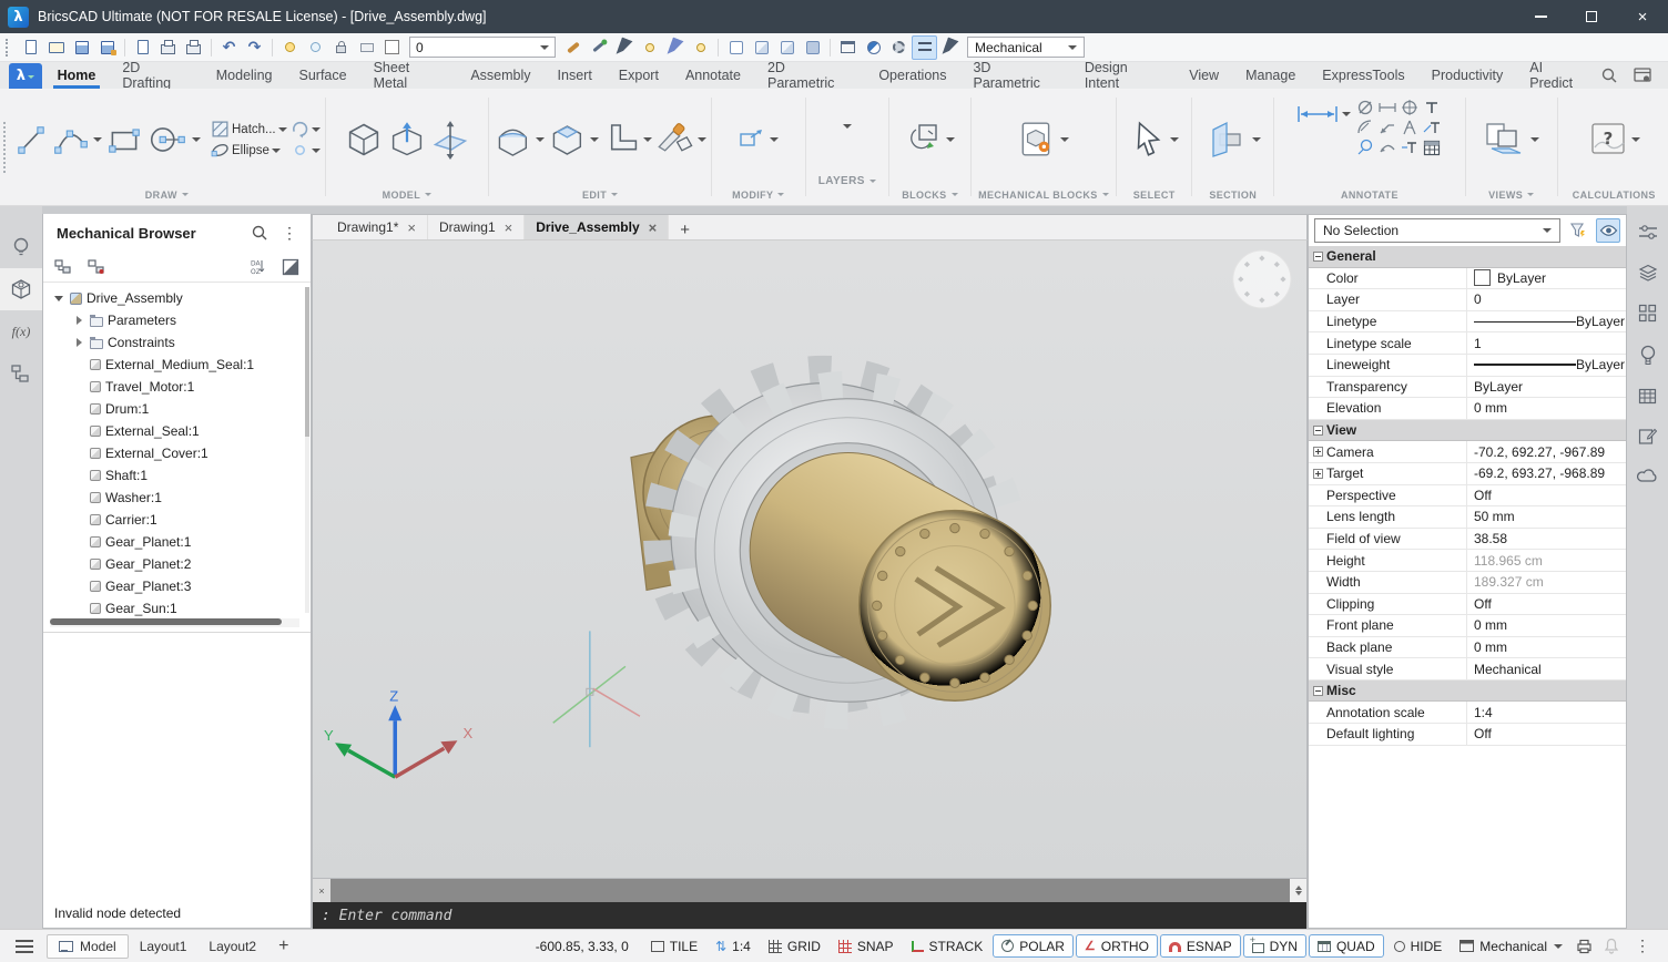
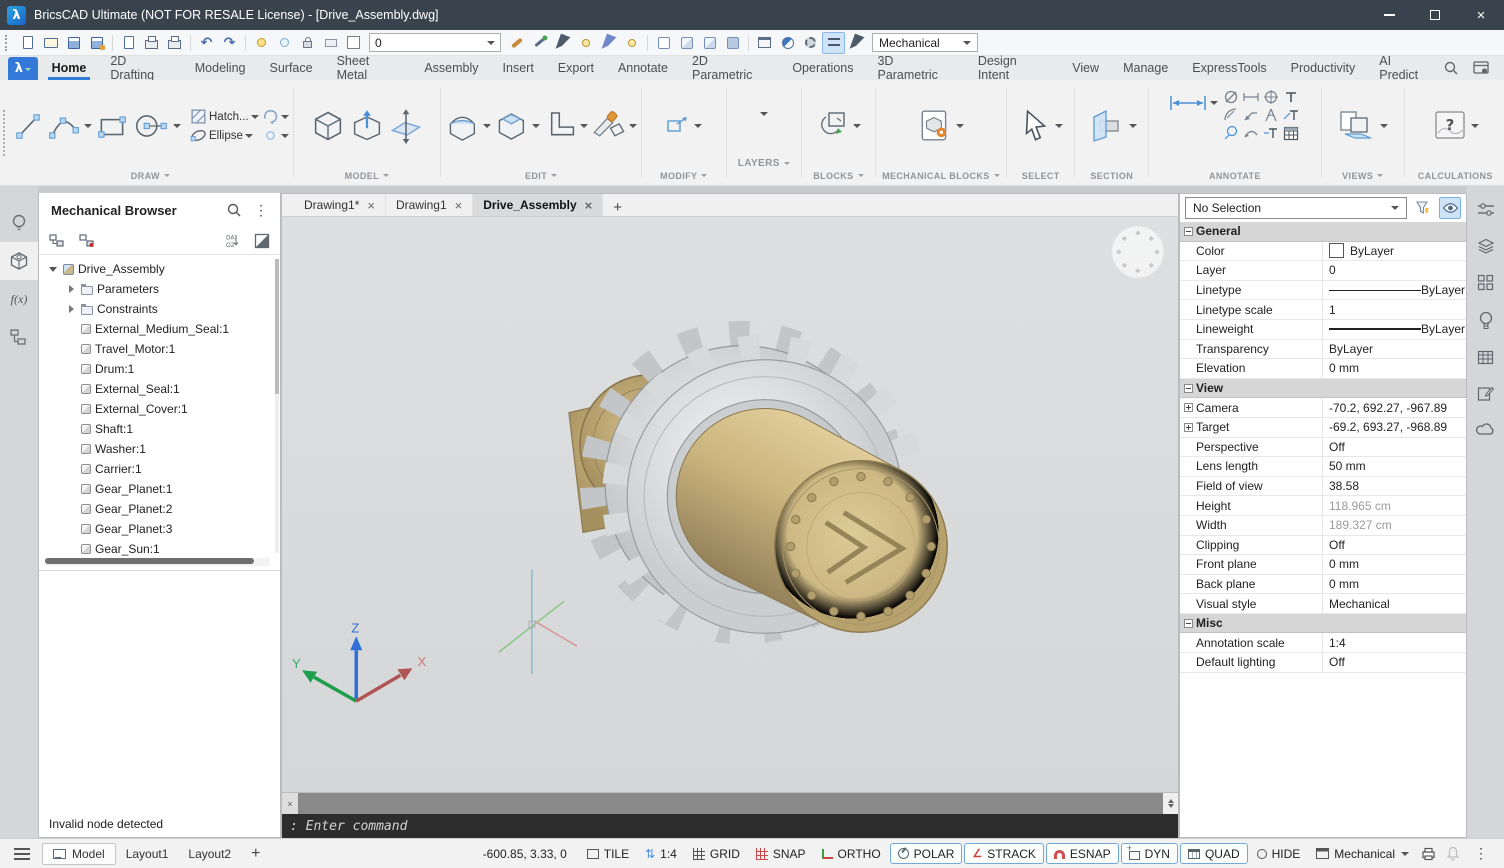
  λ
  BricsCAD Ultimate (NOT FOR RESALE License) - [Drive_Assembly.dwg]
  ×
  0
  Mechanical
  λ
  Home
  2D Drafting
  Modeling
  Surface
  Sheet Metal
  Assembly
  Insert
  Export
  Annotate
  2D Parametric
  Operations
  3D Parametric
  Design Intent
  View
  Manage
  ExpressTools
  Productivity
  AI Predict
  Hatch...
  Ellipse
  DRAW
  MODEL
  EDIT
  MODIFY
  LAYERS
  BLOCKS
  MECHANICAL BLOCKS
  SELECT
  SECTION
  ANNOTATE
  VIEWS
  ?
  CALCULATIONS
  f(x)
  Mechanical Browser
  ⋮
  Drive_Assembly
  Parameters
  Constraints
  External_Medium_Seal:1
  Travel_Motor:1
  Drum:1
  External_Seal:1
  External_Cover:1
  Shaft:1
  Washer:1
  Carrier:1
  Gear_Planet:1
  Gear_Planet:2
  Gear_Planet:3
  Gear_Sun:1
  Invalid node detected
  Drawing1*
  ×
  Drawing1
  ×
  Drive_Assembly
  ×
  +
  Z
  Y
  X
  ×
  : Enter command
  No Selection
  General
  Color
  ByLayer
  Layer
  0
  Linetype
  ByLayer
  Linetype scale
  1
  Lineweight
  ByLayer
  Transparency
  ByLayer
  Elevation
  0 mm
  View
  Camera
  -70.2, 692.27, -967.89
  Target
  -69.2, 693.27, -968.89
  Perspective
  Off
  Lens length
  50 mm
  Field of view
  38.58
  Height
  118.965 cm
  Width
  189.327 cm
  Clipping
  Off
  Front plane
  0 mm
  Back plane
  0 mm
  Visual style
  Mechanical
  Misc
  Annotation scale
  1:4
  Default lighting
  Off
  Model
  Layout1
  Layout2
  +
  -600.85, 3.33, 0
  TILE
  1:4
  GRID
  SNAP
- STRACK
+ ORTHO
  POLAR
- ORTHO
+ STRACK
  ESNAP
  DYN
  QUAD
  HIDE
  Mechanical
  ⋮
